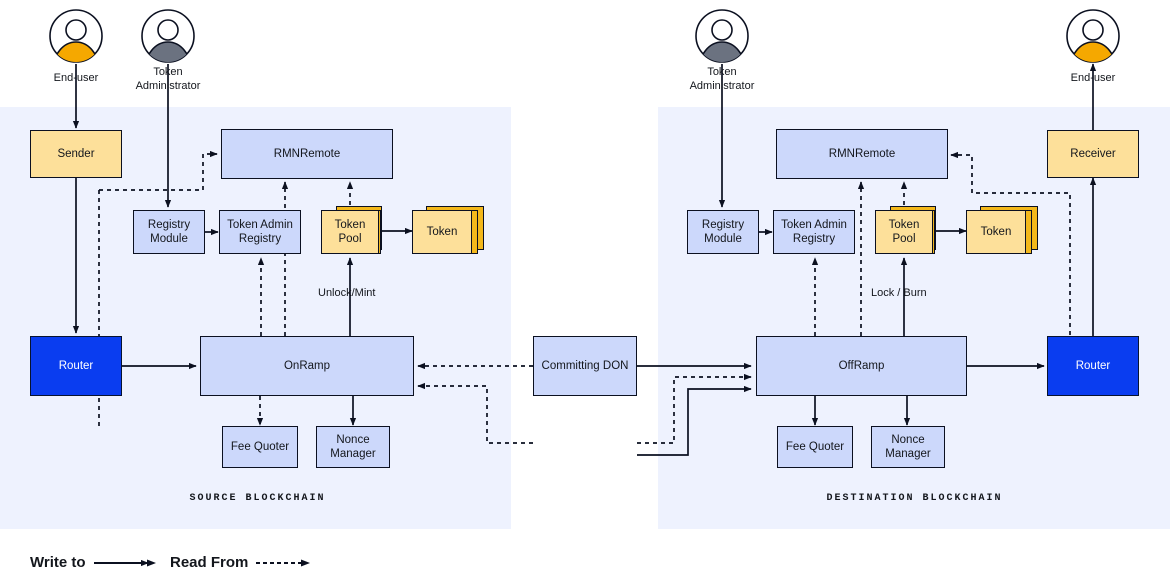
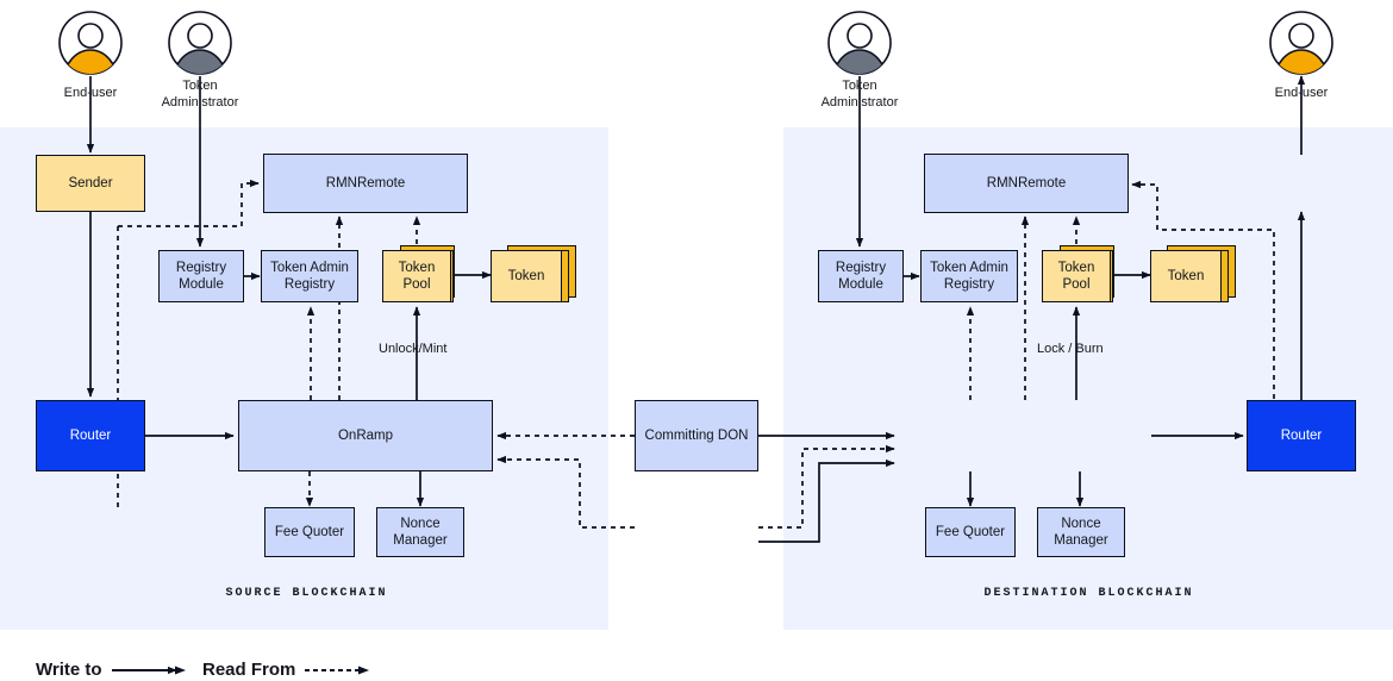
  SOURCE BLOCKCHAIN
  DESTINATION BLOCKCHAIN
  End-user
  Token
  Administrator
  Token
  Administrator
  End-user
  Sender
  RMNRemote
  Registry
  Module
  Token Admin
  Registry
  Token
  Pool
  Token
  Router
  OnRamp
  Fee Quoter
  Nonce
  Manager
  Unlock/Mint
  Committing DON
  Registry
  Module
  Token Admin
  Registry
  RMNRemote
  Token
  Pool
  Token
- Receiver
- OffRamp
  Router
  Fee Quoter
  Nonce
  Manager
  Lock / Burn
  Write to
  Read From
